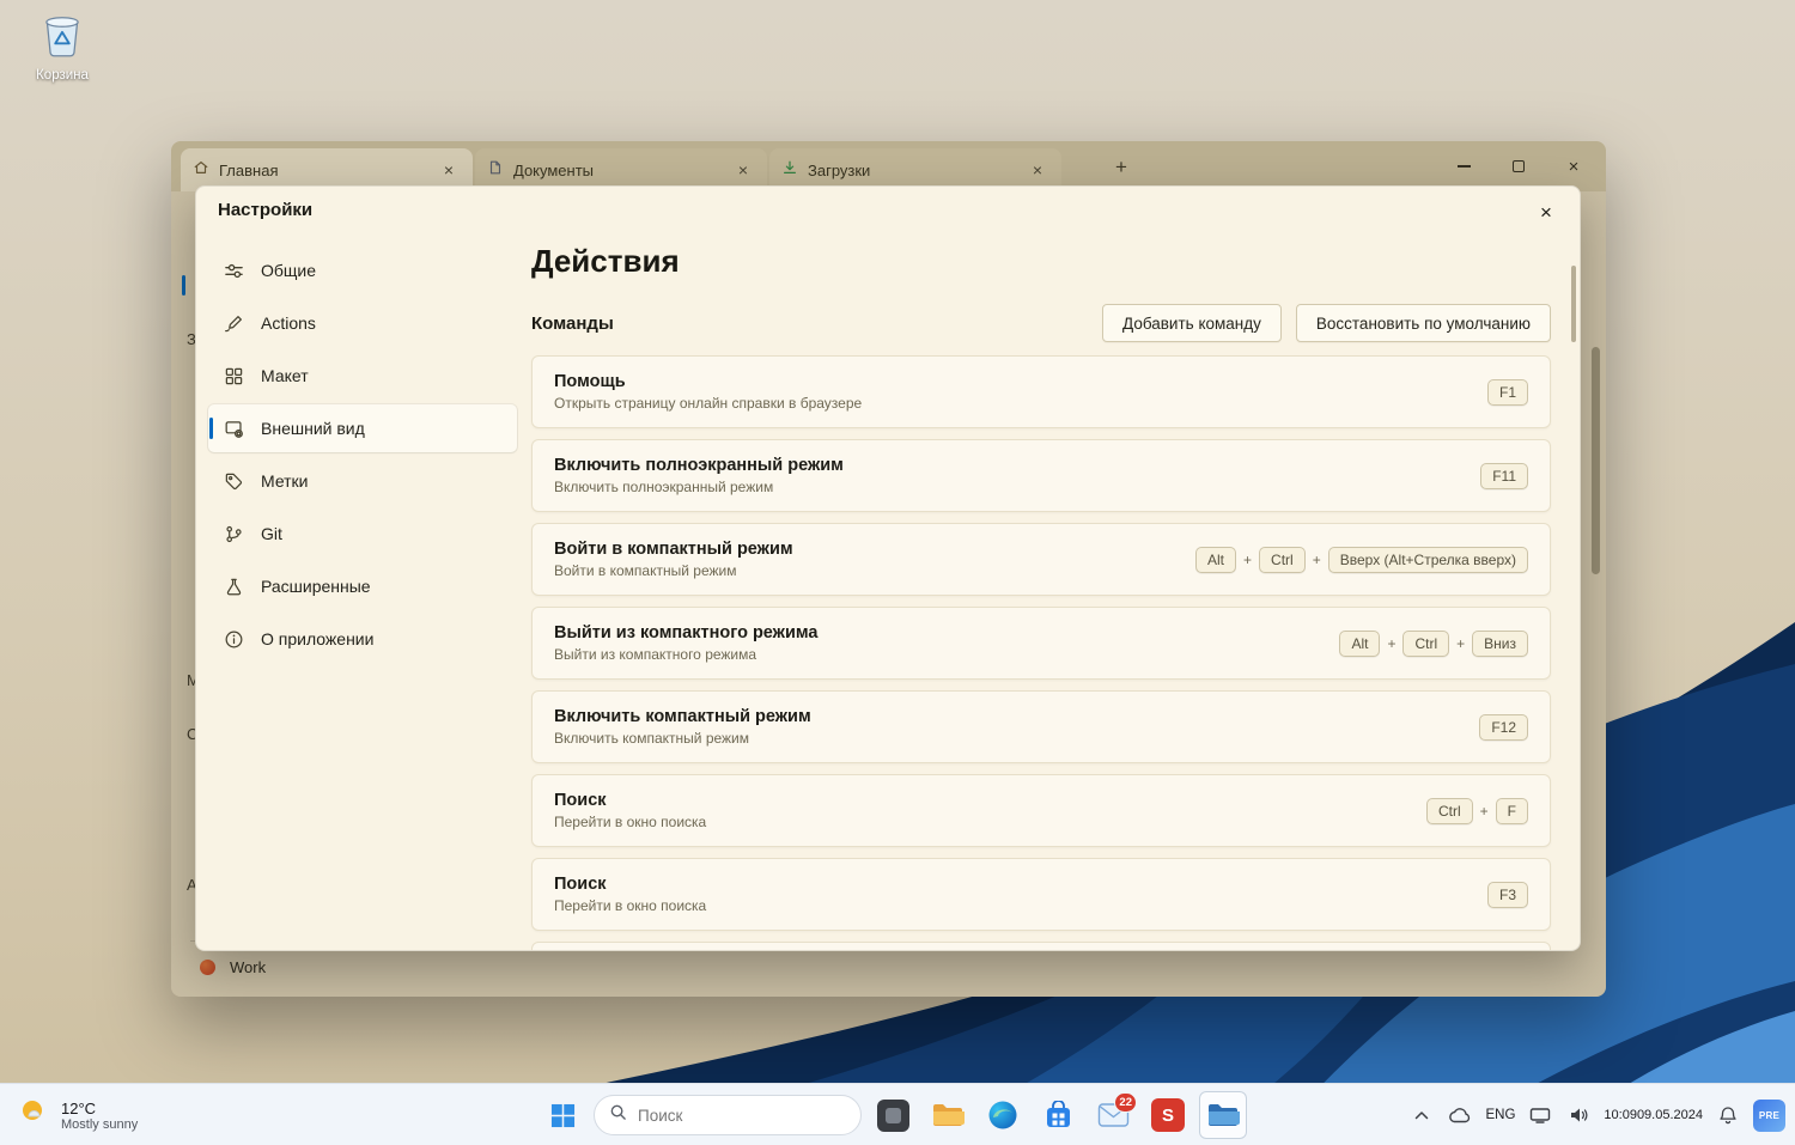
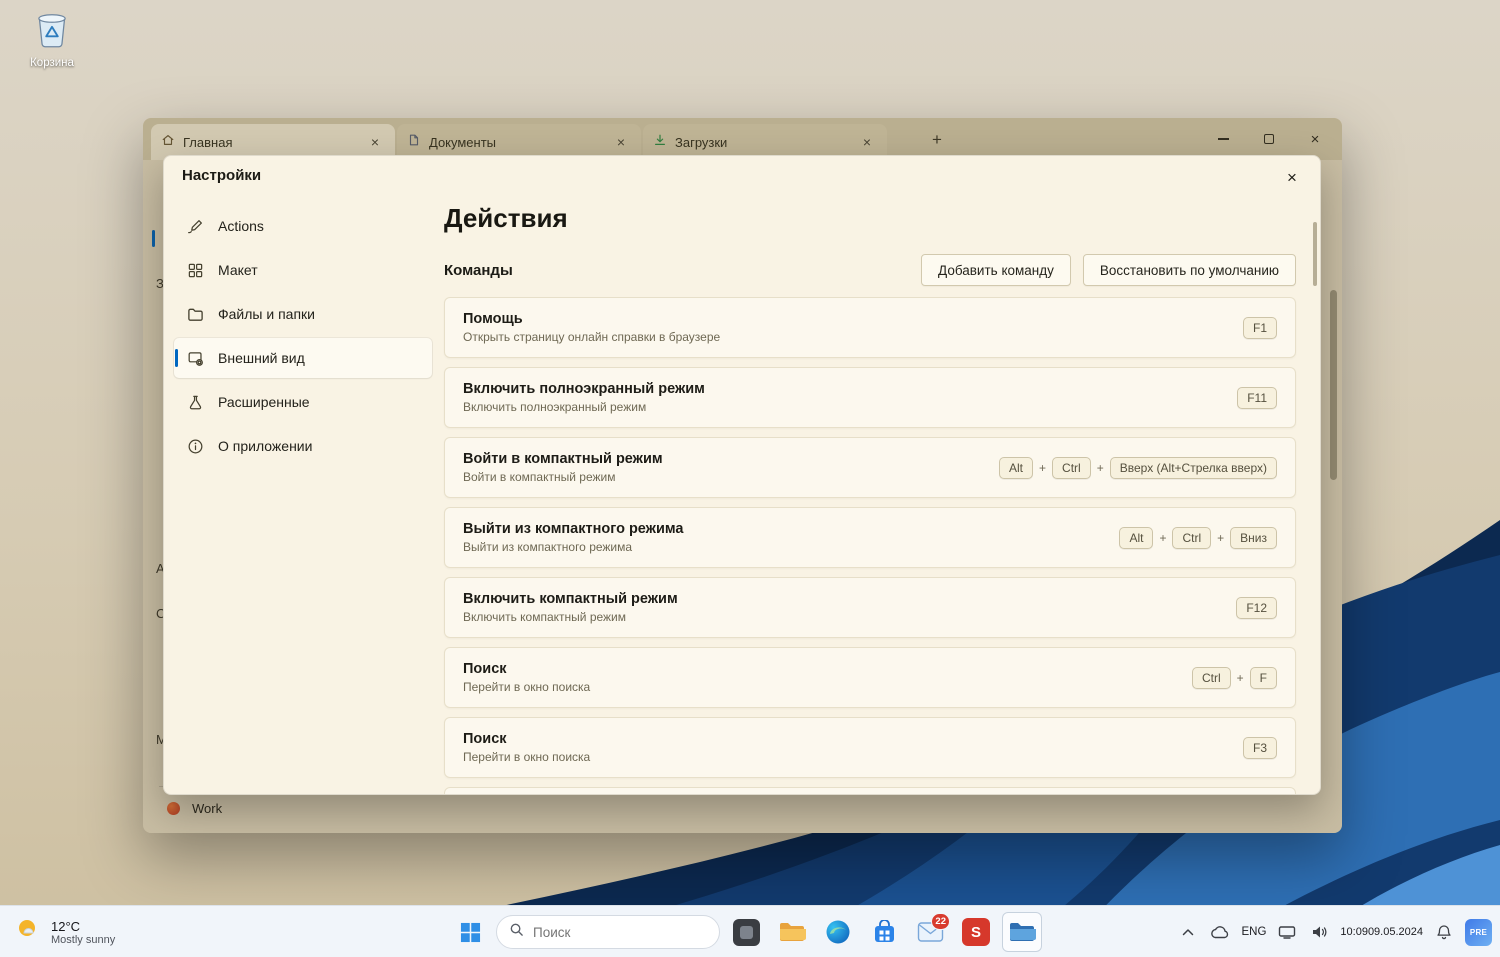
  Корзина
  Главная
  ×
  Документы
  ×
  Загрузки
  ×
  +
  ×
  З
- М
+ А
  С
- А
+ М
  Work
  Настройки
  ×
- Общие
  Actions
  Макет
+ Файлы и папки
  Внешний вид
- Метки
- Git
  Расширенные
  О приложении
  Действия
  Команды
  Добавить команду
  Восстановить по умолчанию
  Помощь
  Открыть страницу онлайн справки в браузере
  F1
  Включить полноэкранный режим
  Включить полноэкранный режим
  F11
  Войти в компактный режим
  Войти в компактный режим
  Alt
  +
  Ctrl
  +
  Вверх (Alt+Стрелка вверх)
  Выйти из компактного режима
  Выйти из компактного режима
  Alt
  +
  Ctrl
  +
  Вниз
  Включить компактный режим
  Включить компактный режим
  F12
  Поиск
  Перейти в окно поиска
  Ctrl
  +
  F
  Поиск
  Перейти в окно поиска
  F3
  12°C
  Mostly sunny
  Поиск
  22
  S
  ENG
  10:09
  09.05.2024
  PRE
